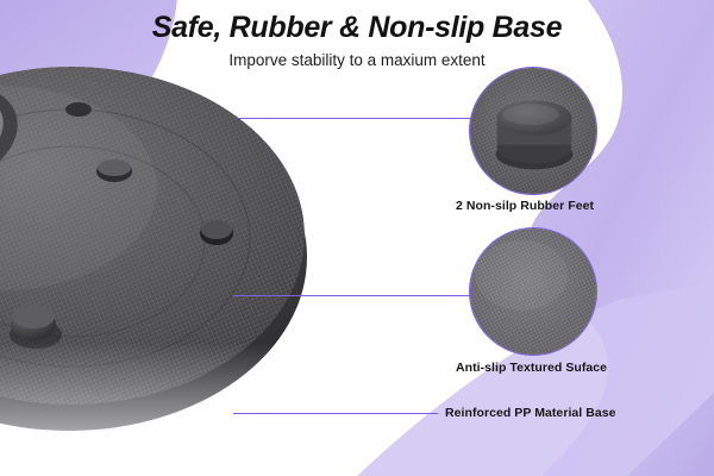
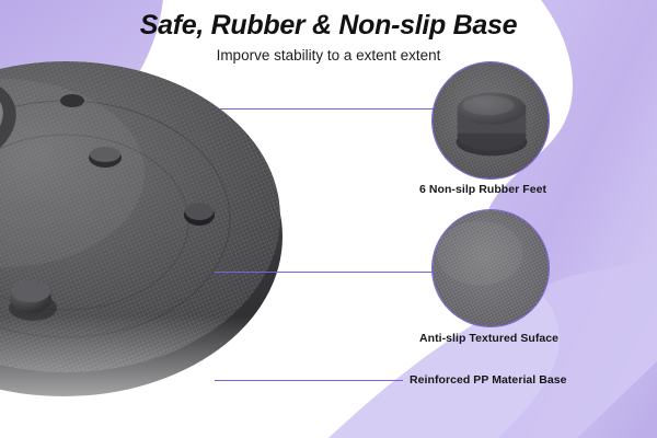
  Safe, Rubber & Non-slip Base
- Imporve stability to a maxium extent
+ Imporve stability to a extent extent
- 2 Non-silp Rubber Feet
+ 6 Non-silp Rubber Feet
  Anti-slip Textured Suface
  Reinforced PP Material Base
